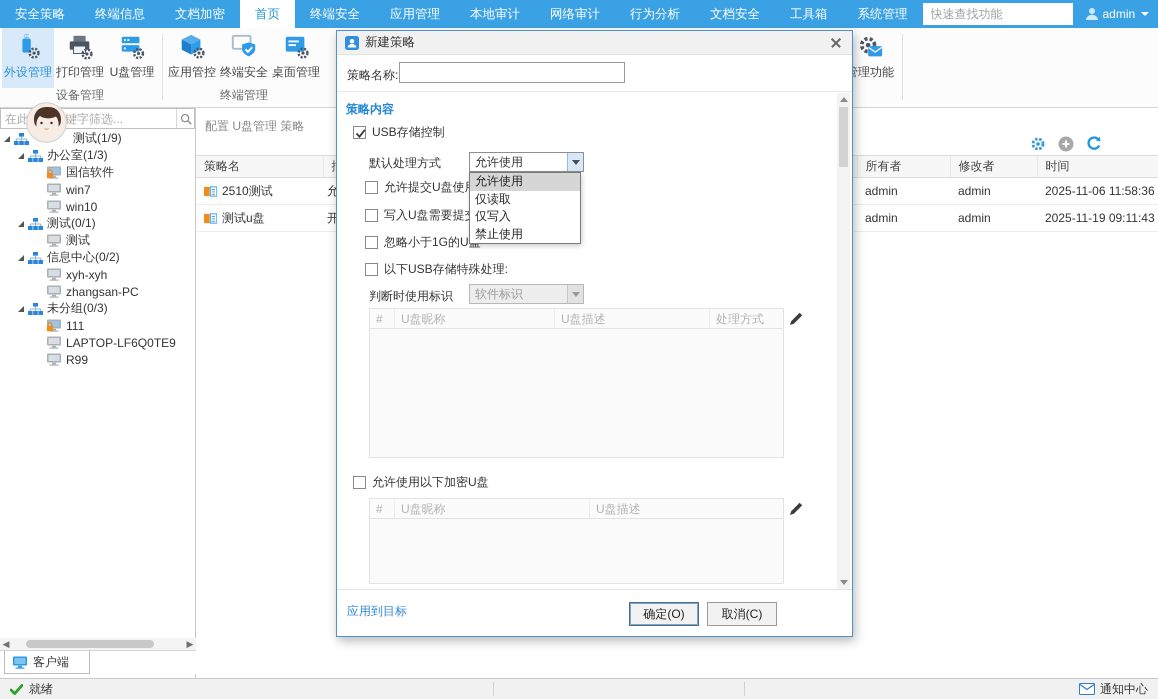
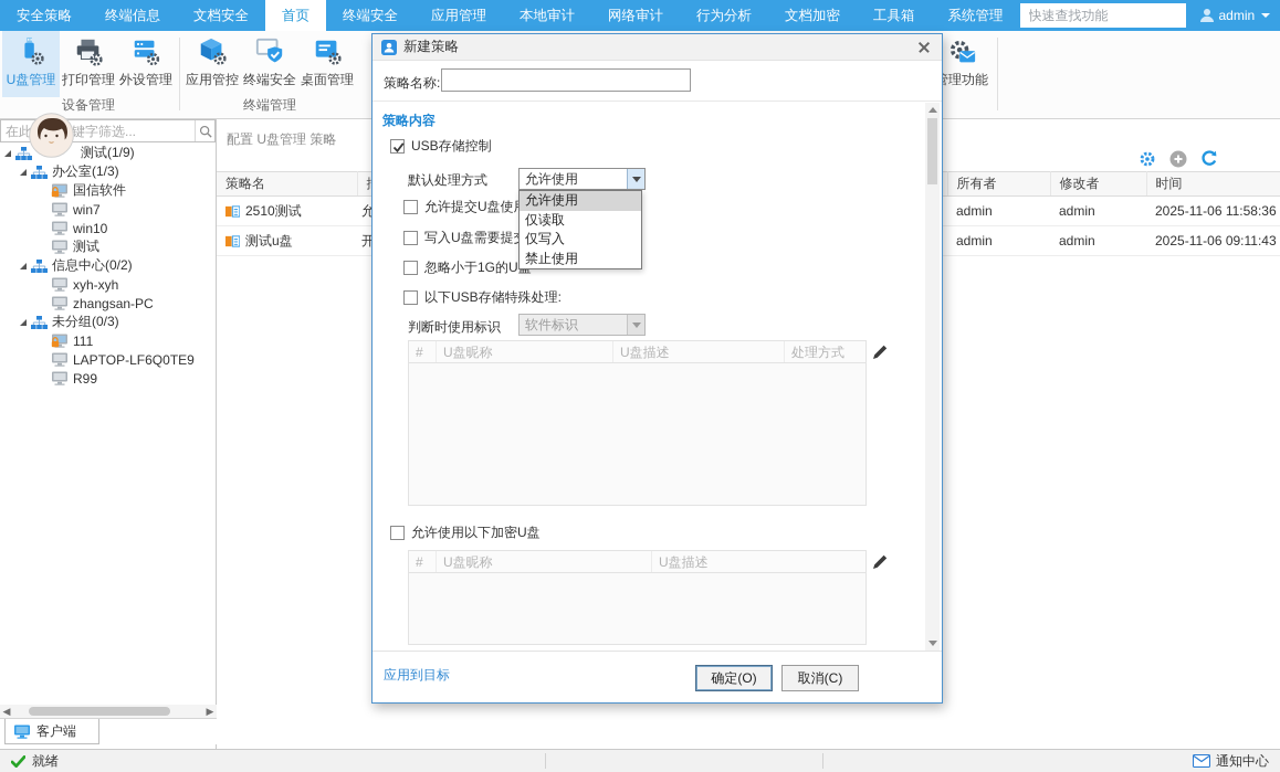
  安全策略
  终端信息
- 文档加密
+ 文档安全
  首页
  终端安全
  应用管理
  本地审计
  网络审计
  行为分析
- 文档安全
+ 文档加密
  工具箱
  系统管理
  快速查找功能
  admin
- 外设管理
+ U盘管理
  打印管理
- U盘管理
+ 外设管理
  设备管理
  应用管控
  终端安全
  桌面管理
  终端管理
  理功能
  在此键字筛选...
  测试(1/9)
  办公室(1/3)
  国信软件
  win7
  win10
- 测试(0/1)
  测试
  信息中心(0/2)
  xyh-xyh
  zhangsan-PC
  未分组(0/3)
  111
  LAPTOP-LF6Q0TE9
  R99
  ◀
  ▶
  客户端
  配置 U盘管理 策略
  策略名		所有者	修改者	时间
  2510测试	允	admin	admin	2025-11-06 11:58:36
- 测试u盘	开	admin	admin	2025-11-19 09:11:43
+ 测试u盘	开	admin	admin	2025-11-06 09:11:43
  新建策略
  策略名称:
  策略内容
  USB存储控制
  默认处理方式
  允许使用
  允许使用
  仅读取
  仅写入
  禁止使用
  允许提交U盘使
  写入U盘需要提
  忽略小于1G的U
  以下USB存储特殊处理:
  判断时使用标识
  软件标识
  #
  U盘昵称
  U盘描述
  处理方式
  允许使用以下加密U盘
  #
  U盘昵称
  U盘描述
  应用到目标
  确定(O)
  取消(C)
  就绪
  通知中心
